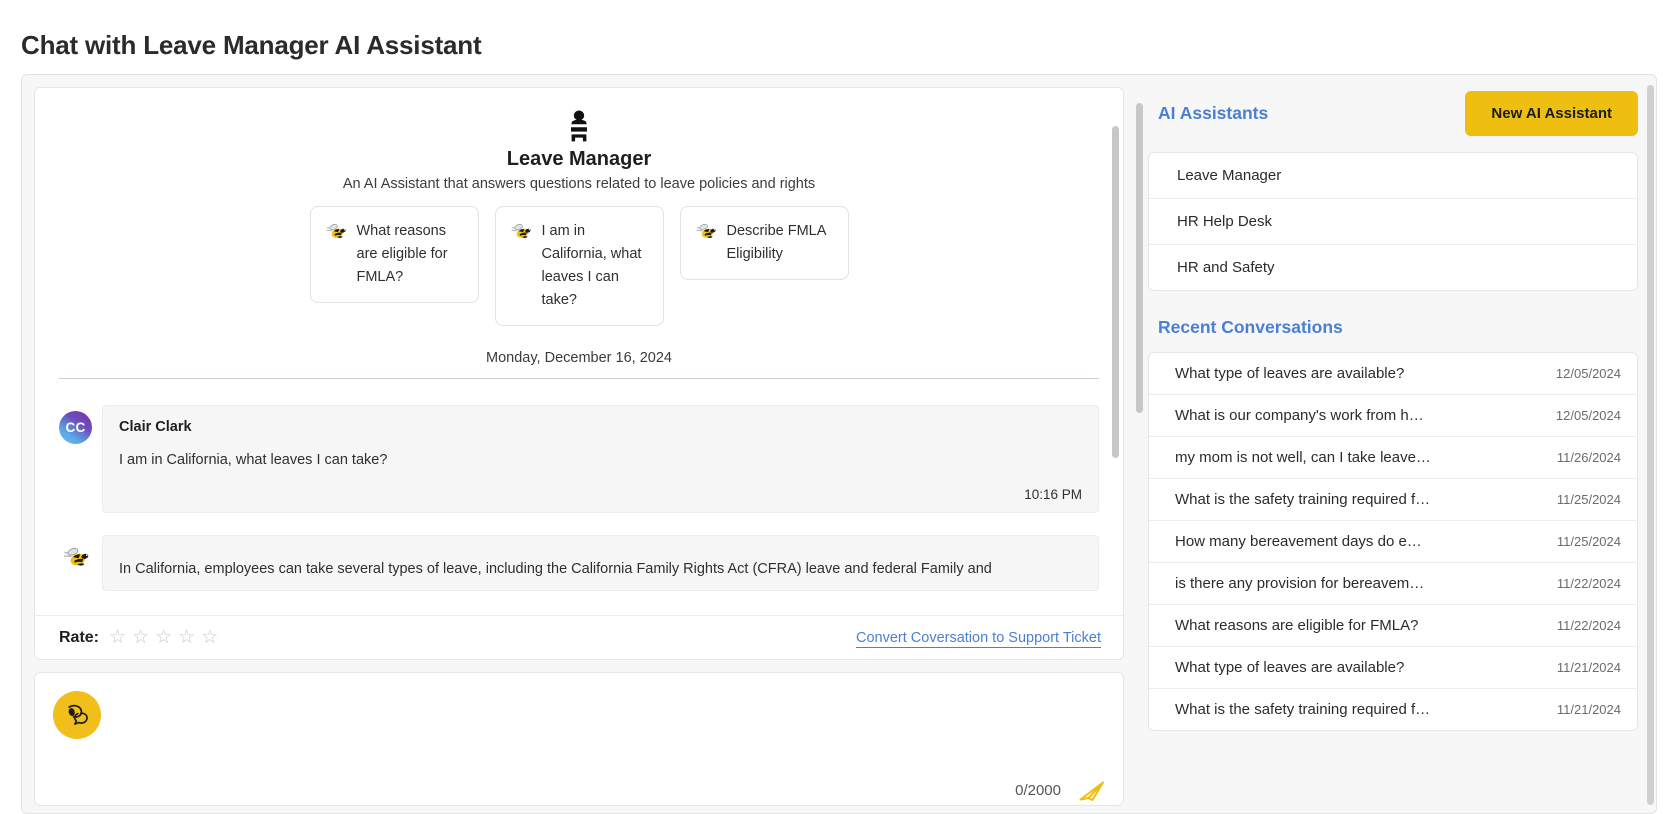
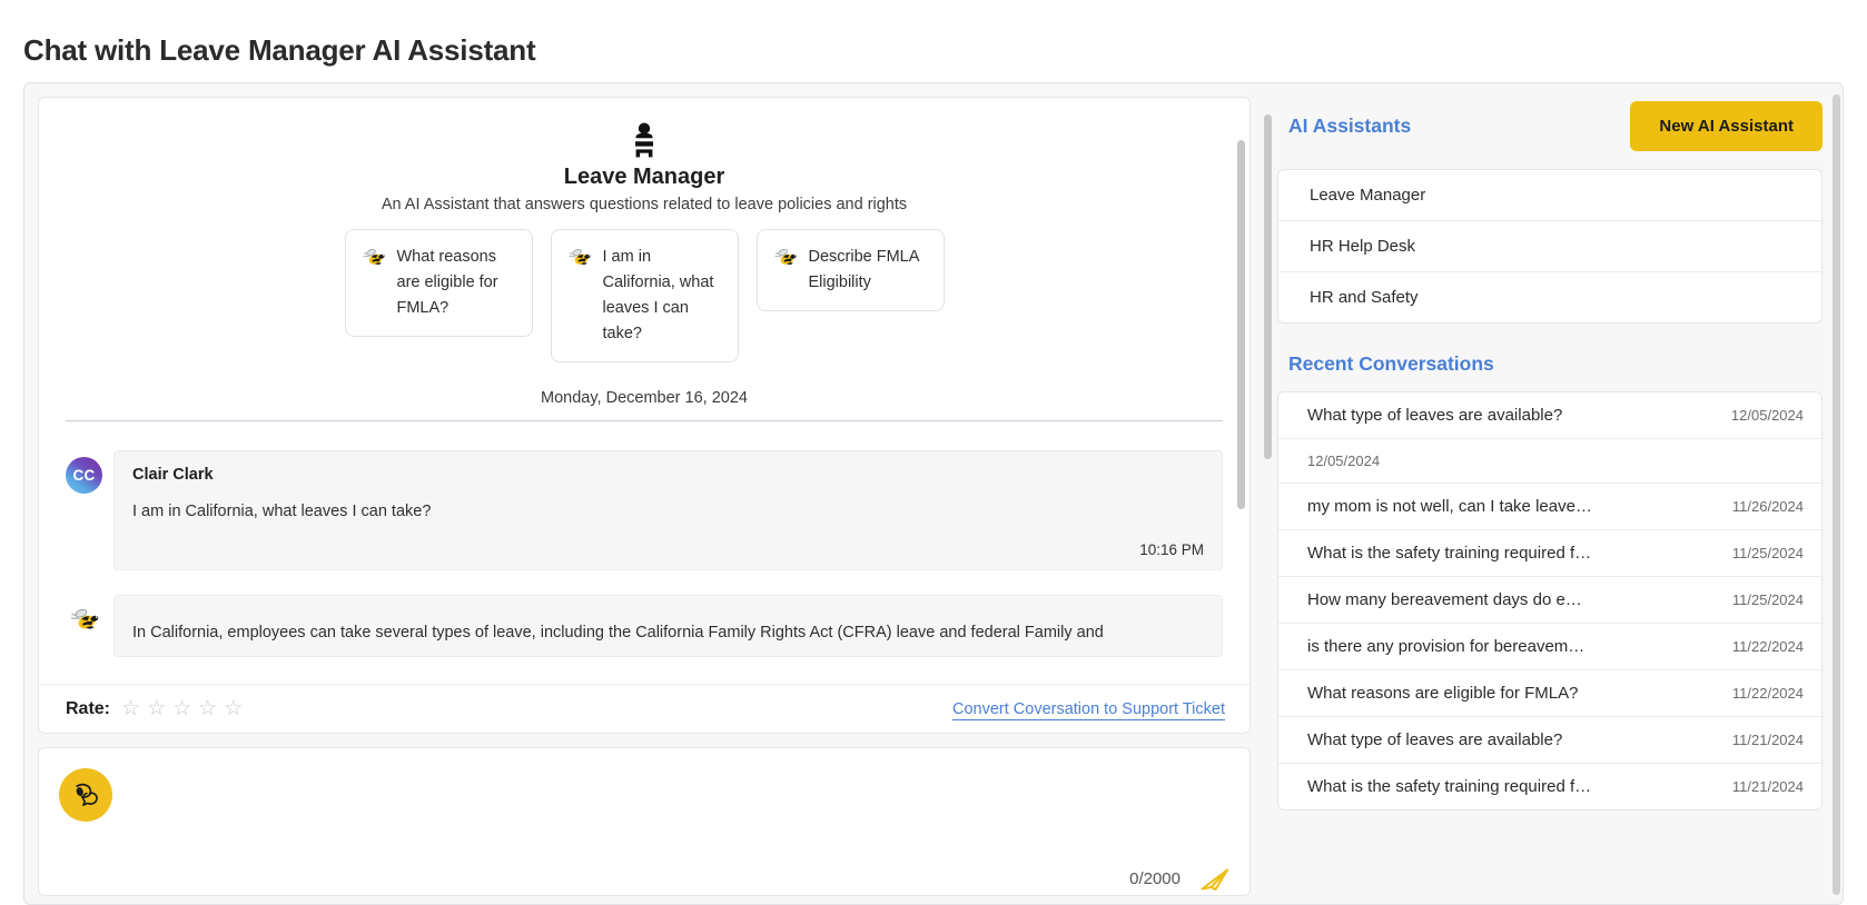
  Chat with Leave Manager AI Assistant
  Leave Manager
  An AI Assistant that answers questions related to leave policies and rights
  What reasons are eligible for FMLA?
  I am in California, what leaves I can take?
  Describe FMLA Eligibility
  Monday, December 16, 2024
  CC
  Clair Clark
  I am in California, what leaves I can take?
  10:16 PM
  In California, employees can take several types of leave, including the California Family Rights Act (CFRA) leave and federal Family and
  Rate:
  ☆
  ☆
  ☆
  ☆
  ☆
  Convert Coversation to Support Ticket
  0/2000
  AI Assistants
  New AI Assistant
  Leave Manager
  HR Help Desk
  HR and Safety
  Recent Conversations
  What type of leaves are available?
  12/05/2024
- What is our company's work from h…
  12/05/2024
  my mom is not well, can I take leave…
  11/26/2024
  What is the safety training required f…
  11/25/2024
  How many bereavement days do e…
  11/25/2024
  is there any provision for bereavem…
  11/22/2024
  What reasons are eligible for FMLA?
  11/22/2024
  What type of leaves are available?
  11/21/2024
  What is the safety training required f…
  11/21/2024
